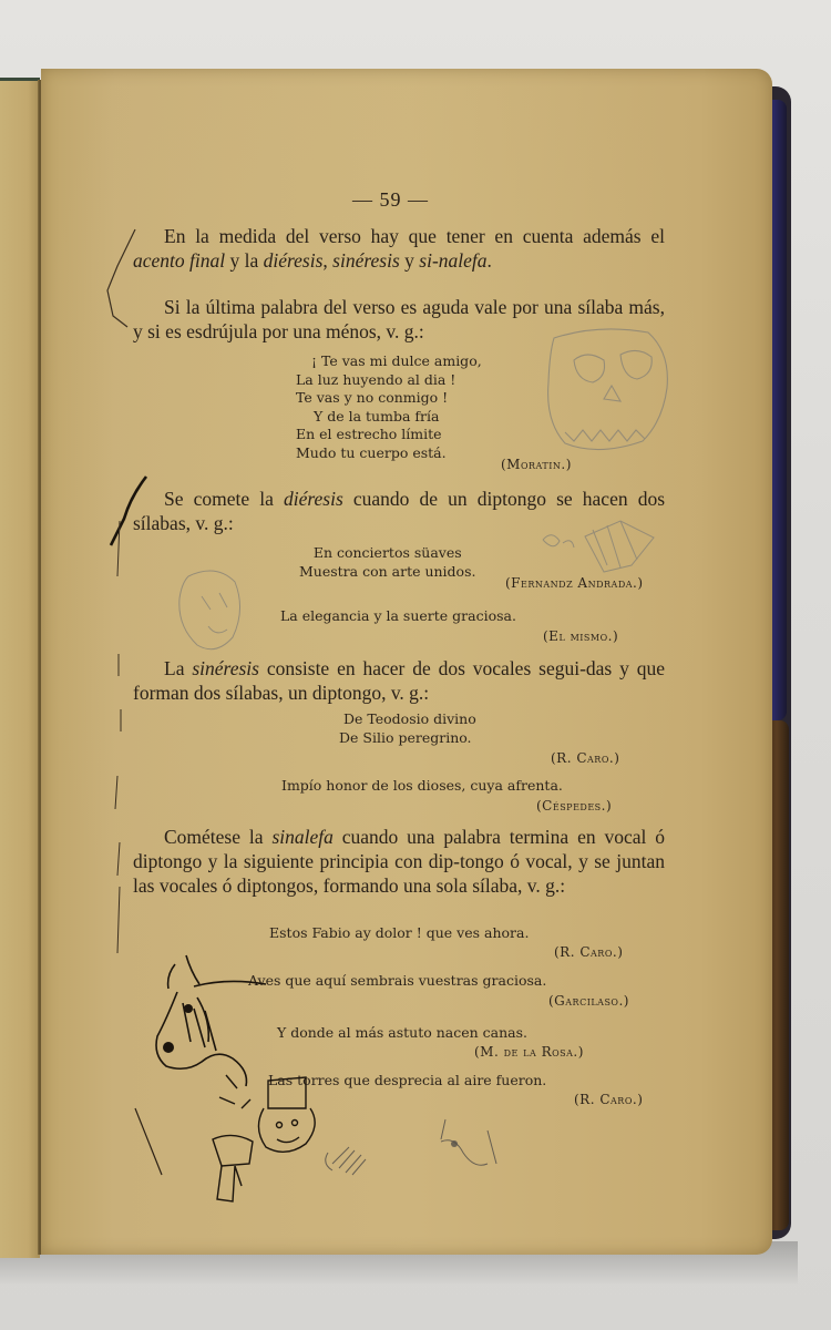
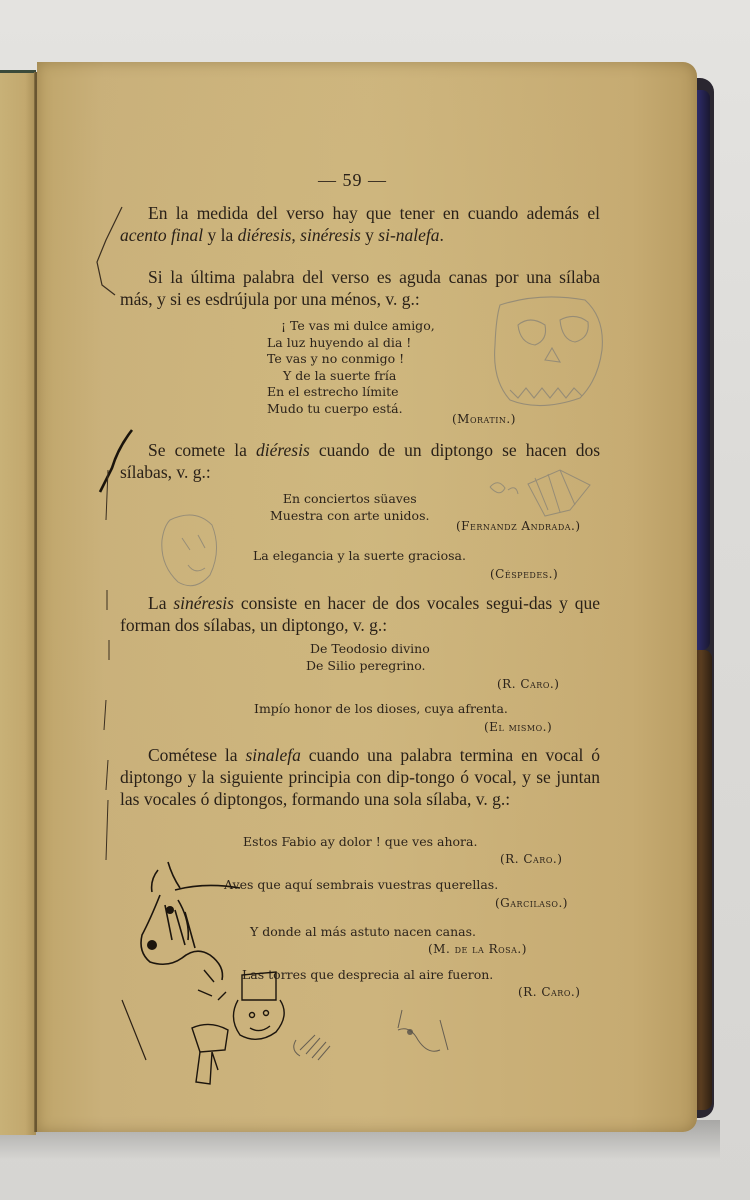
  — 59 —
- En la medida del verso hay que tener en cuenta además el acento final y la diéresis, sinéresis y si-nalefa.
+ En la medida del verso hay que tener en cuando además el acento final y la diéresis, sinéresis y si-nalefa.
- Si la última palabra del verso es aguda vale por una sílaba más, y si es esdrújula por una ménos, v. g.:
+ Si la última palabra del verso es aguda canas por una sílaba más, y si es esdrújula por una ménos, v. g.:
  ¡ Te vas mi dulce amigo,
  La luz huyendo al dia !
  Te vas y no conmigo !
- Y de la tumba fría
+ Y de la suerte fría
  En el estrecho límite
  Mudo tu cuerpo está.
  (Moratin.)
  Se comete la diéresis cuando de un diptongo se hacen dos sílabas, v. g.:
  En conciertos süaves
  Muestra con arte unidos.
  (Fernandz Andrada.)
  La elegancia y la suerte graciosa.
- (El mismo.)
+ (Céspedes.)
  La sinéresis consiste en hacer de dos vocales segui-das y que forman dos sílabas, un diptongo, v. g.:
  De Teodosio divino
  De Silio peregrino.
  (R. Caro.)
  Impío honor de los dioses, cuya afrenta.
- (Céspedes.)
+ (El mismo.)
  Cométese la sinalefa cuando una palabra termina en vocal ó diptongo y la siguiente principia con dip-tongo ó vocal, y se juntan las vocales ó diptongos, formando una sola sílaba, v. g.:
  Estos Fabio ay dolor ! que ves ahora.
  (R. Caro.)
- Aves que aquí sembrais vuestras graciosa.
+ Aves que aquí sembrais vuestras querellas.
  (Garcilaso.)
  Y donde al más astuto nacen canas.
  (M. de la Rosa.)
  s torres que desprecia al aire fueron.
  (R. Caro.)
